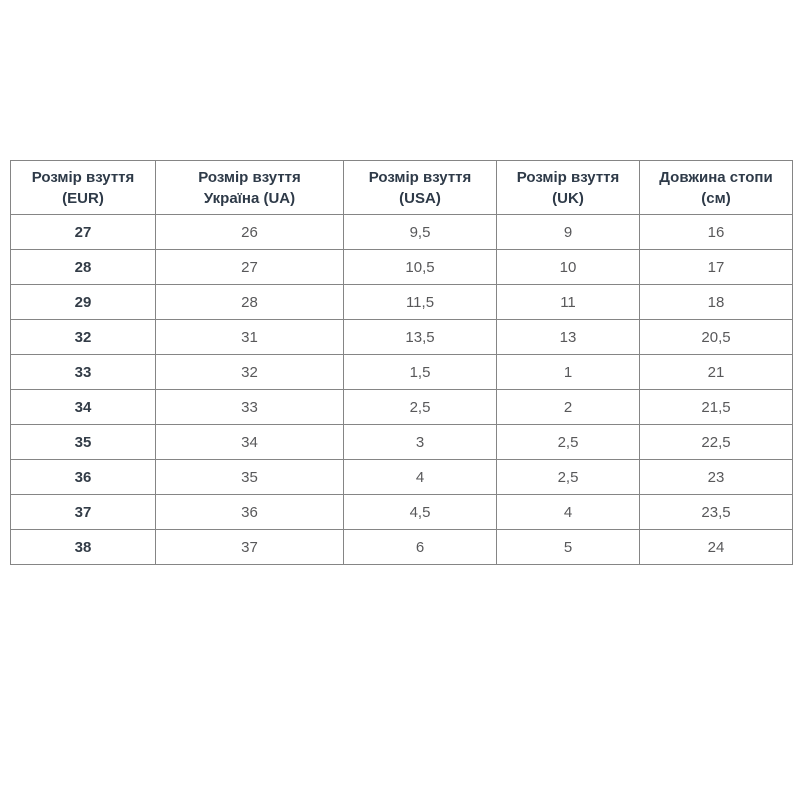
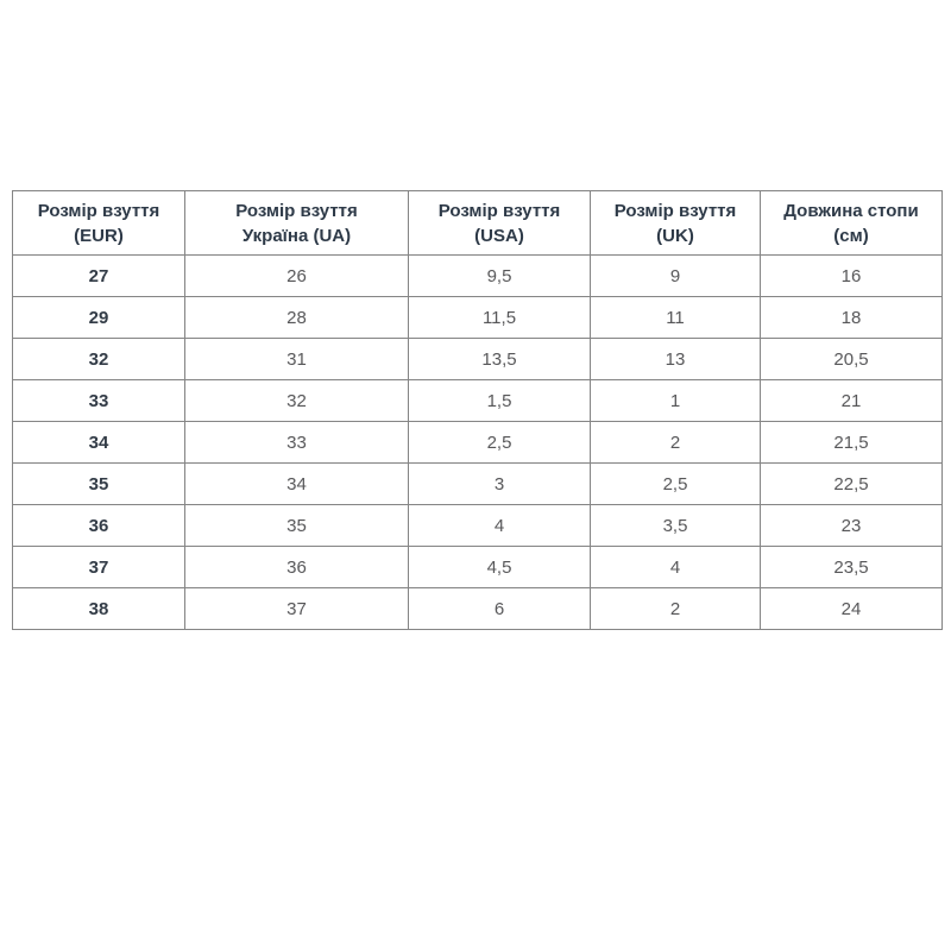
  Розмір взуття (EUR)	Розмір взуття Україна (UA)	Розмір взуття (USA)	Розмір взуття (UK)	Довжина стопи (см)
  27	26	9,5	9	16
- 28	27	10,5	10	17
  29	28	11,5	11	18
  32	31	13,5	13	20,5
  33	32	1,5	1	21
  34	33	2,5	2	21,5
  35	34	3	2,5	22,5
- 36	35	4	2,5	23
+ 36	35	4	3,5	23
  37	36	4,5	4	23,5
- 38	37	6	5	24
+ 38	37	6	2	24
